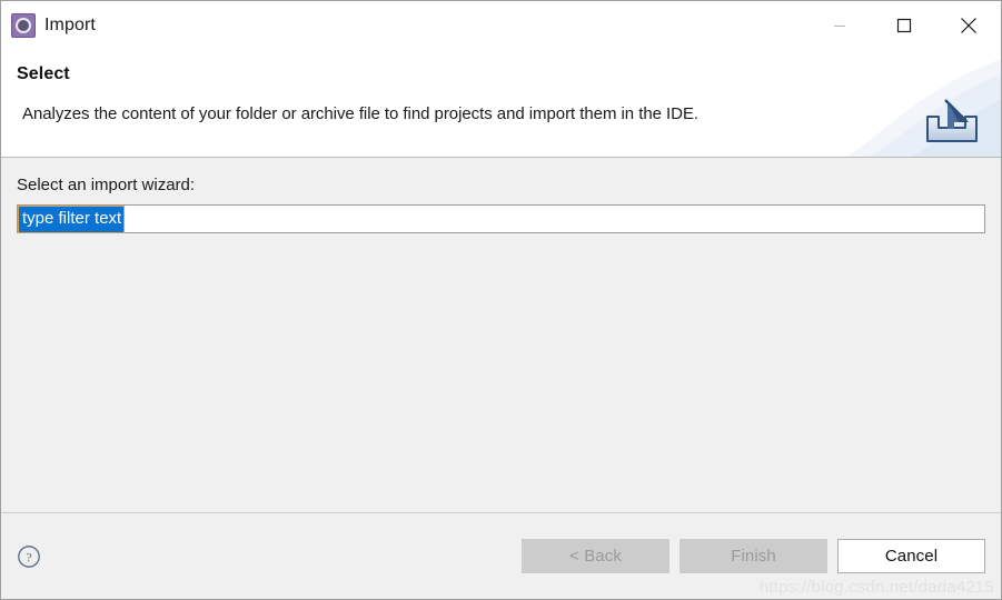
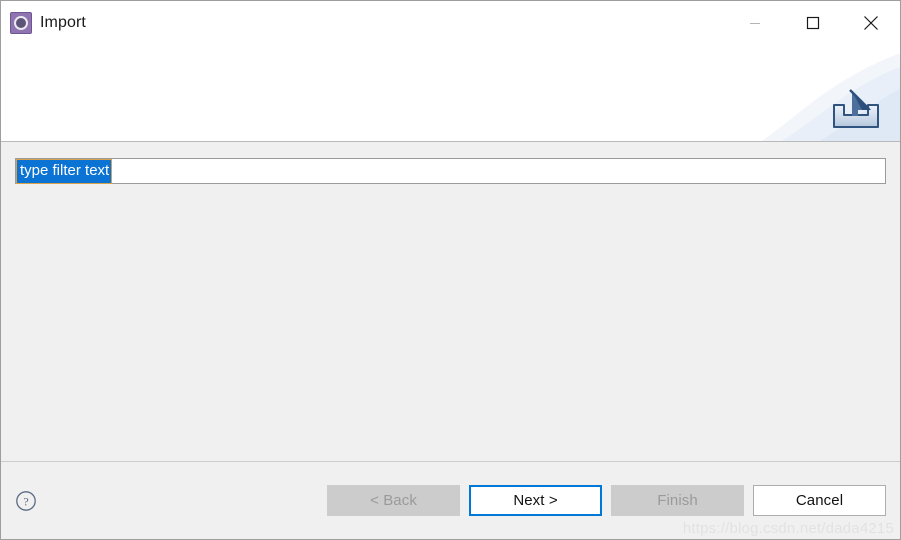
  Import
- Select
- Analyzes the content of your folder or archive file to find projects and import them in the IDE.
- Select an import wizard:
  type filter text
  ?
  < Back
+ Next >
  Finish
  Cancel
